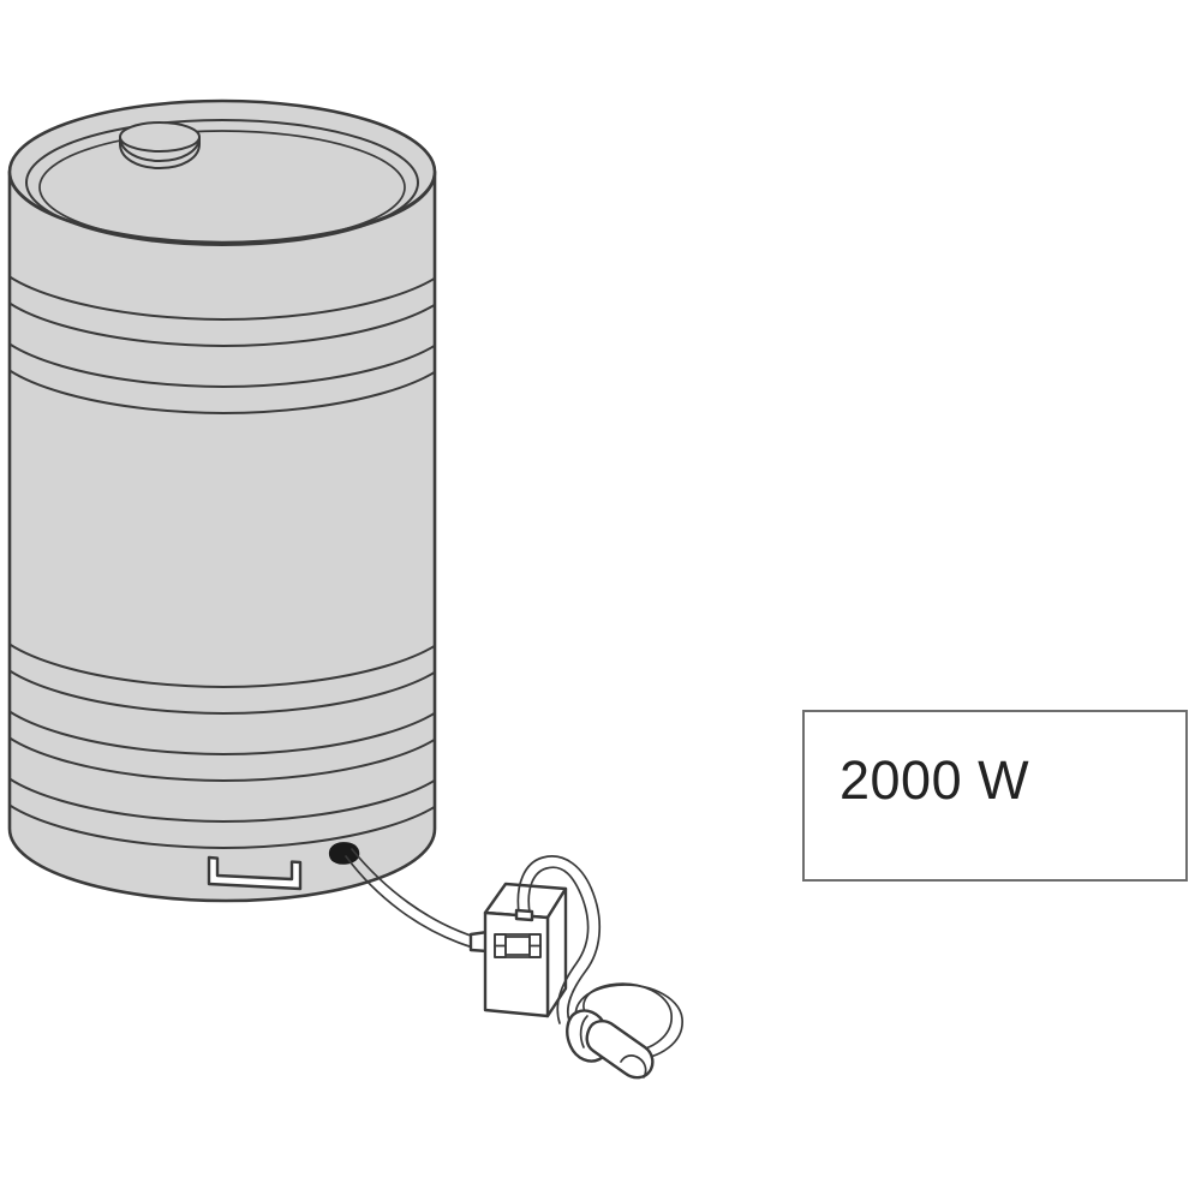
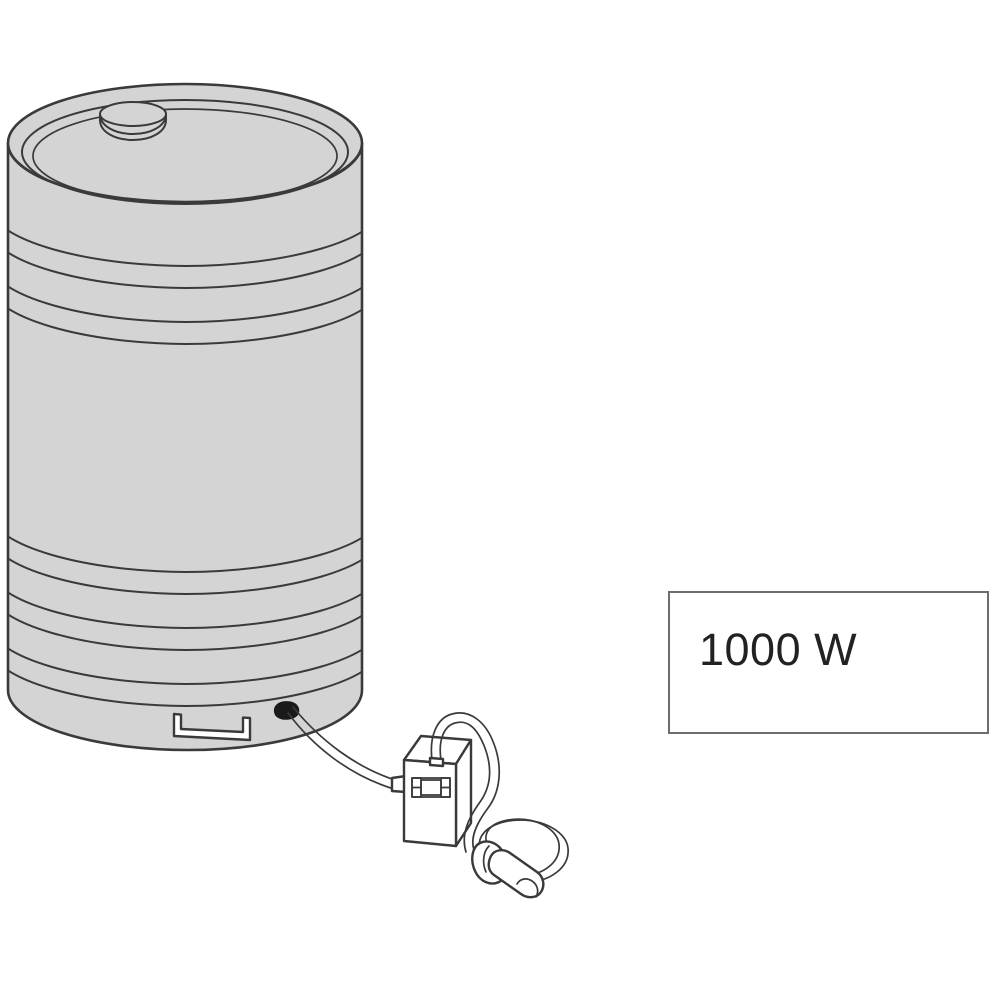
- 2000 W
+ 1000 W
